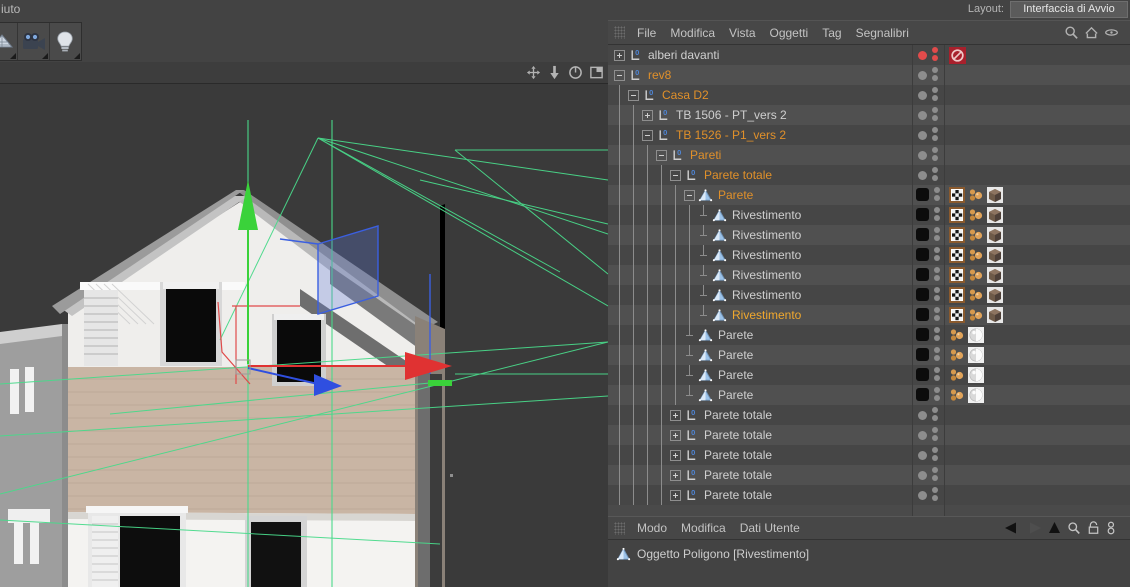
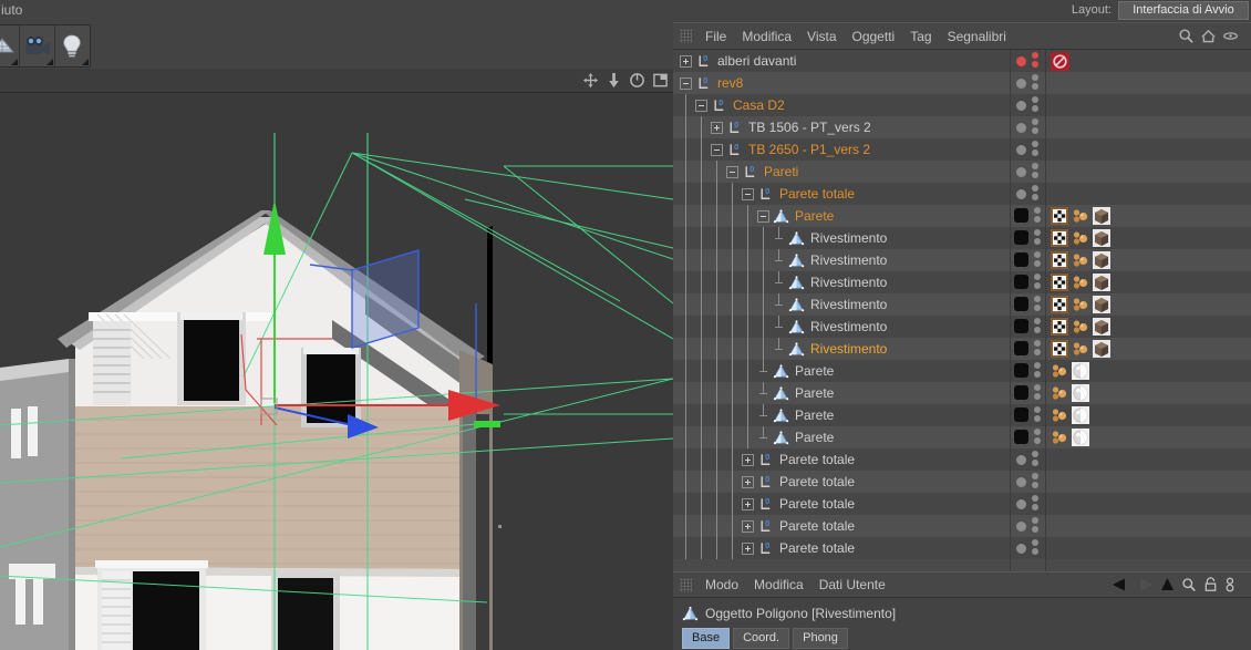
  iuto
  Layout:
  Interfaccia di Avvio
  File
  Modifica
  Vista
  Oggetti
  Tag
  Segnalibri
  0
  alberi davanti
  0
  rev8
  0
  Casa D2
  0
  TB 1506 - PT_vers 2
  0
- TB 1526 - P1_vers 2
+ TB 2650 - P1_vers 2
  0
  Pareti
  0
  Parete totale
  Parete
  Rivestimento
  Rivestimento
  Rivestimento
  Rivestimento
  Rivestimento
  Rivestimento
  Parete
  Parete
  Parete
  Parete
  0
  Parete totale
  0
  Parete totale
  0
  Parete totale
  0
  Parete totale
  0
  Parete totale
  Modo
  Modifica
  Dati Utente
  Oggetto Poligono [Rivestimento]
+ Base
+ Coord.
+ Phong
